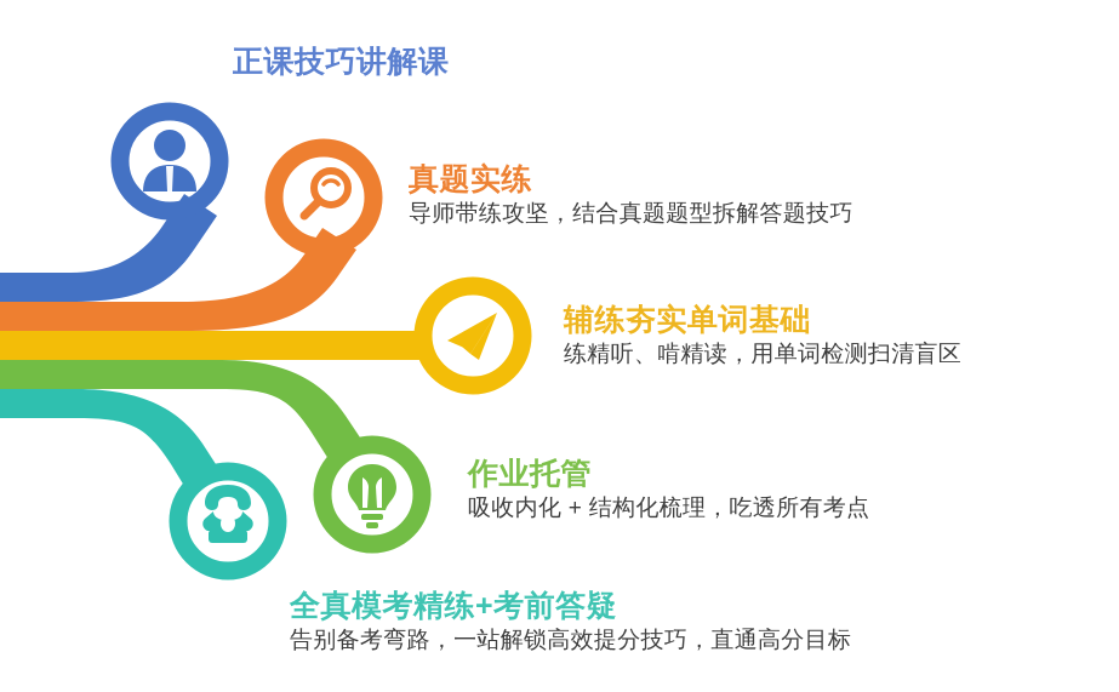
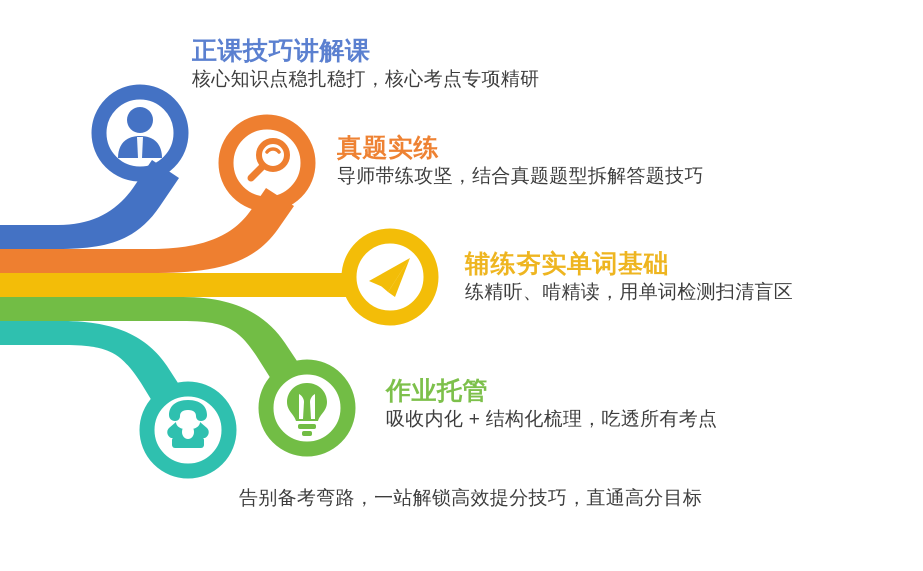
  正课技巧讲解课
+ 核心知识点稳扎稳打，核心考点专项精研
  真题实练
  导师带练攻坚，结合真题题型拆解答题技巧
  辅练夯实单词基础
  练精听、啃精读，用单词检测扫清盲区
  作业托管
  吸收内化 + 结构化梳理，吃透所有考点
- 全真模考精练+考前答疑
  告别备考弯路，一站解锁高效提分技巧，直通高分目标
